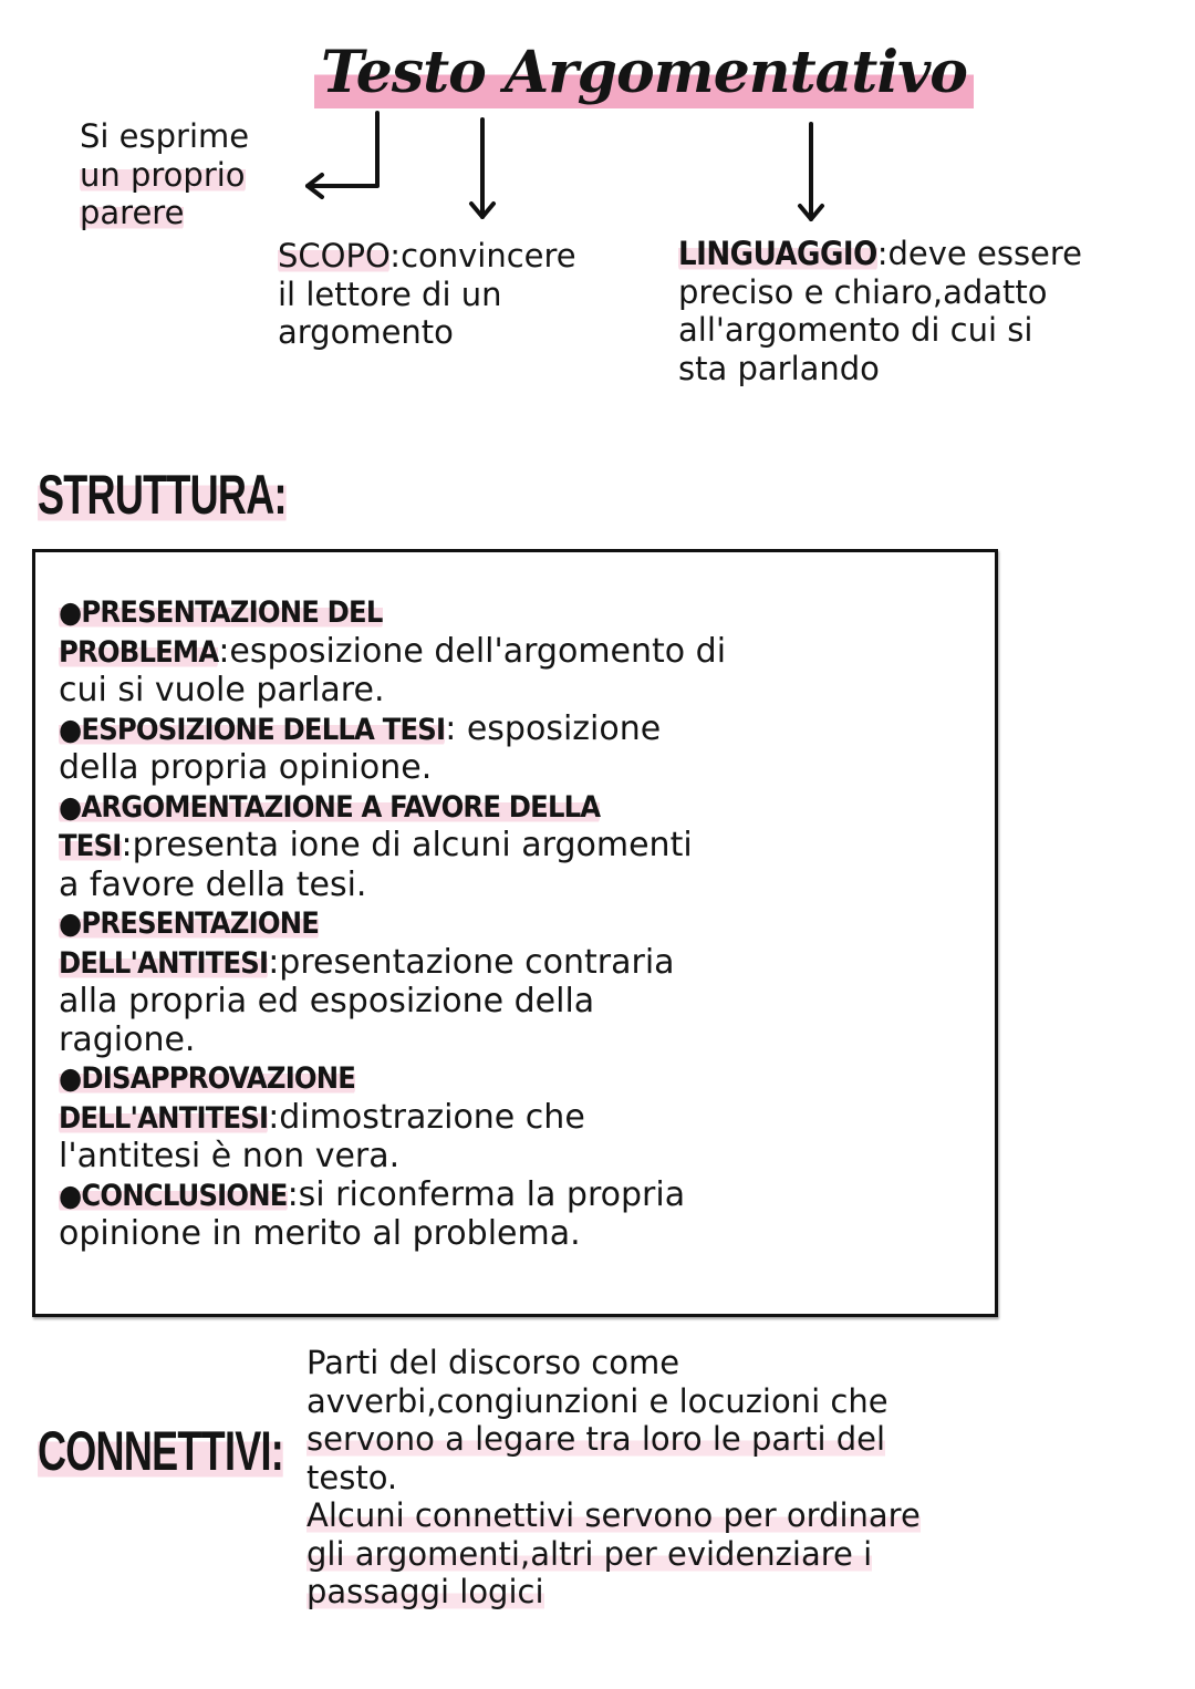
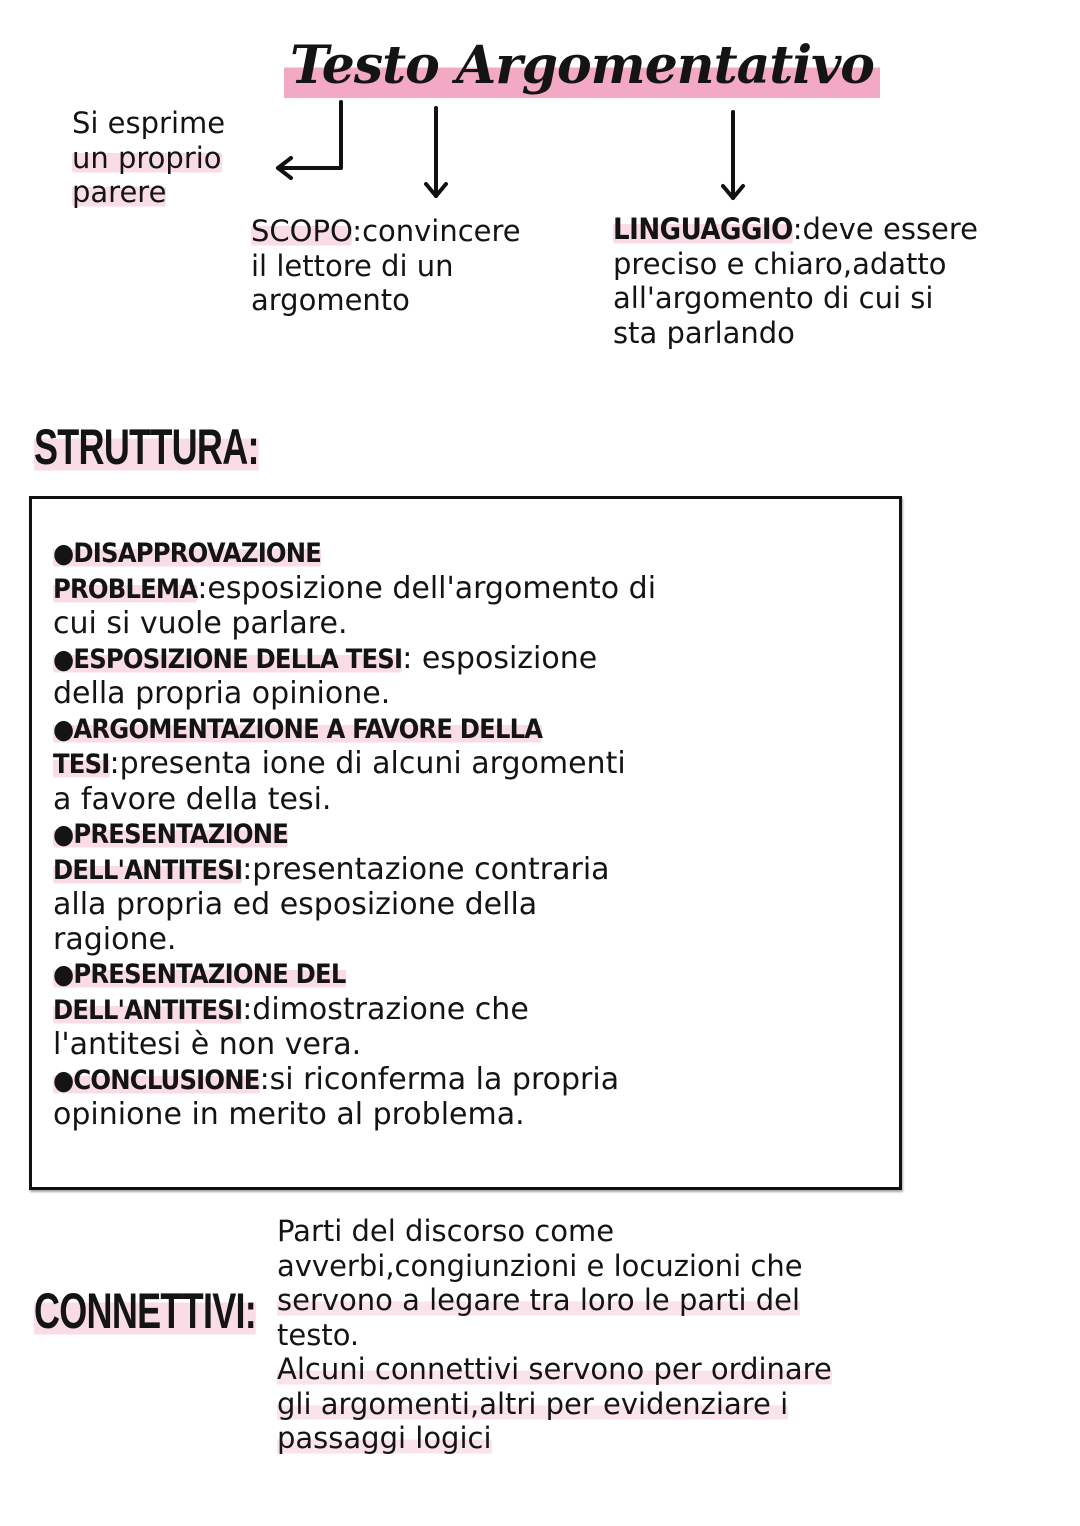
  Testo Argomentativo
  Si esprime
  un proprio
  parere
  SCOPO:convincere
  il lettore di un
  argomento
  LINGUAGGIO:deve essere
  preciso e chiaro,adatto
  all'argomento di cui si
  sta parlando
  STRUTTURA:
- ●PRESENTAZIONE DEL
+ ●DISAPPROVAZIONE
  PROBLEMA:esposizione dell'argomento di
  cui si vuole parlare.
  ●ESPOSIZIONE DELLA TESI: esposizione
  della propria opinione.
  ●ARGOMENTAZIONE A FAVORE DELLA
  TESI:presenta ione di alcuni argomenti
  a favore della tesi.
  ●PRESENTAZIONE
  DELL'ANTITESI:presentazione contraria
  alla propria ed esposizione della
  ragione.
- ●DISAPPROVAZIONE
+ ●PRESENTAZIONE DEL
  DELL'ANTITESI:dimostrazione che
  l'antitesi è non vera.
  ●CONCLUSIONE:si riconferma la propria
  opinione in merito al problema.
  CONNETTIVI:
  Parti del discorso come
  avverbi,congiunzioni e locuzioni che
  servono a legare tra loro le parti del
  testo.
  Alcuni connettivi servono per ordinare
  gli argomenti,altri per evidenziare i
  passaggi logici
